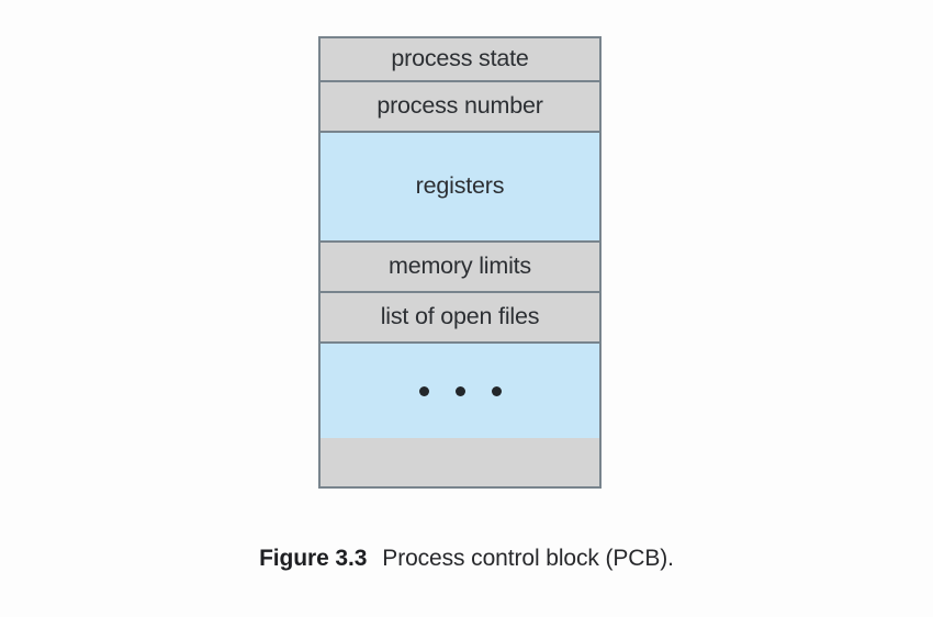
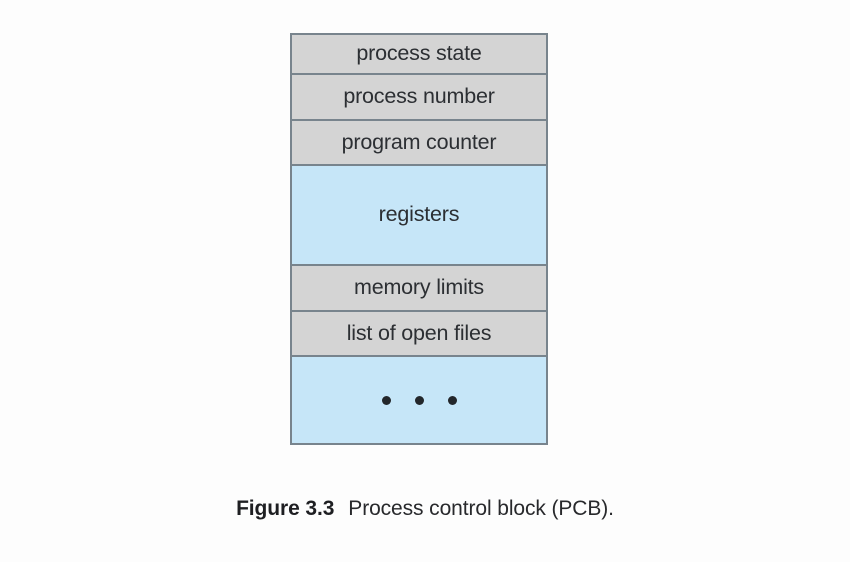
  process state
  process number
+ program counter
  registers
  memory limits
  list of open files
  Figure 3.3 Process control block (PCB).
